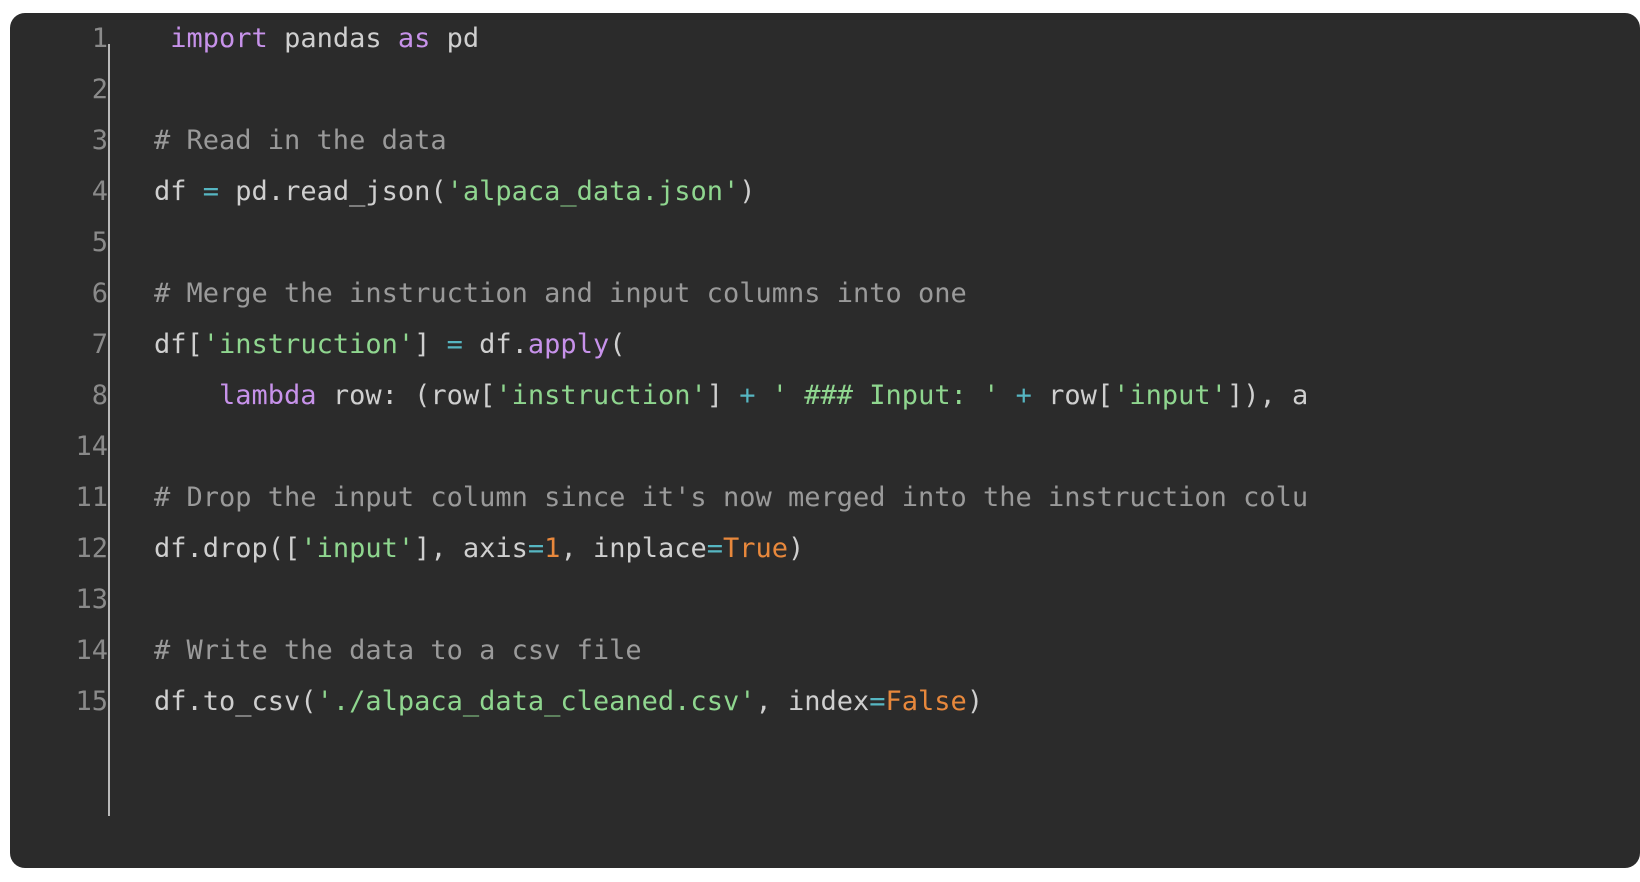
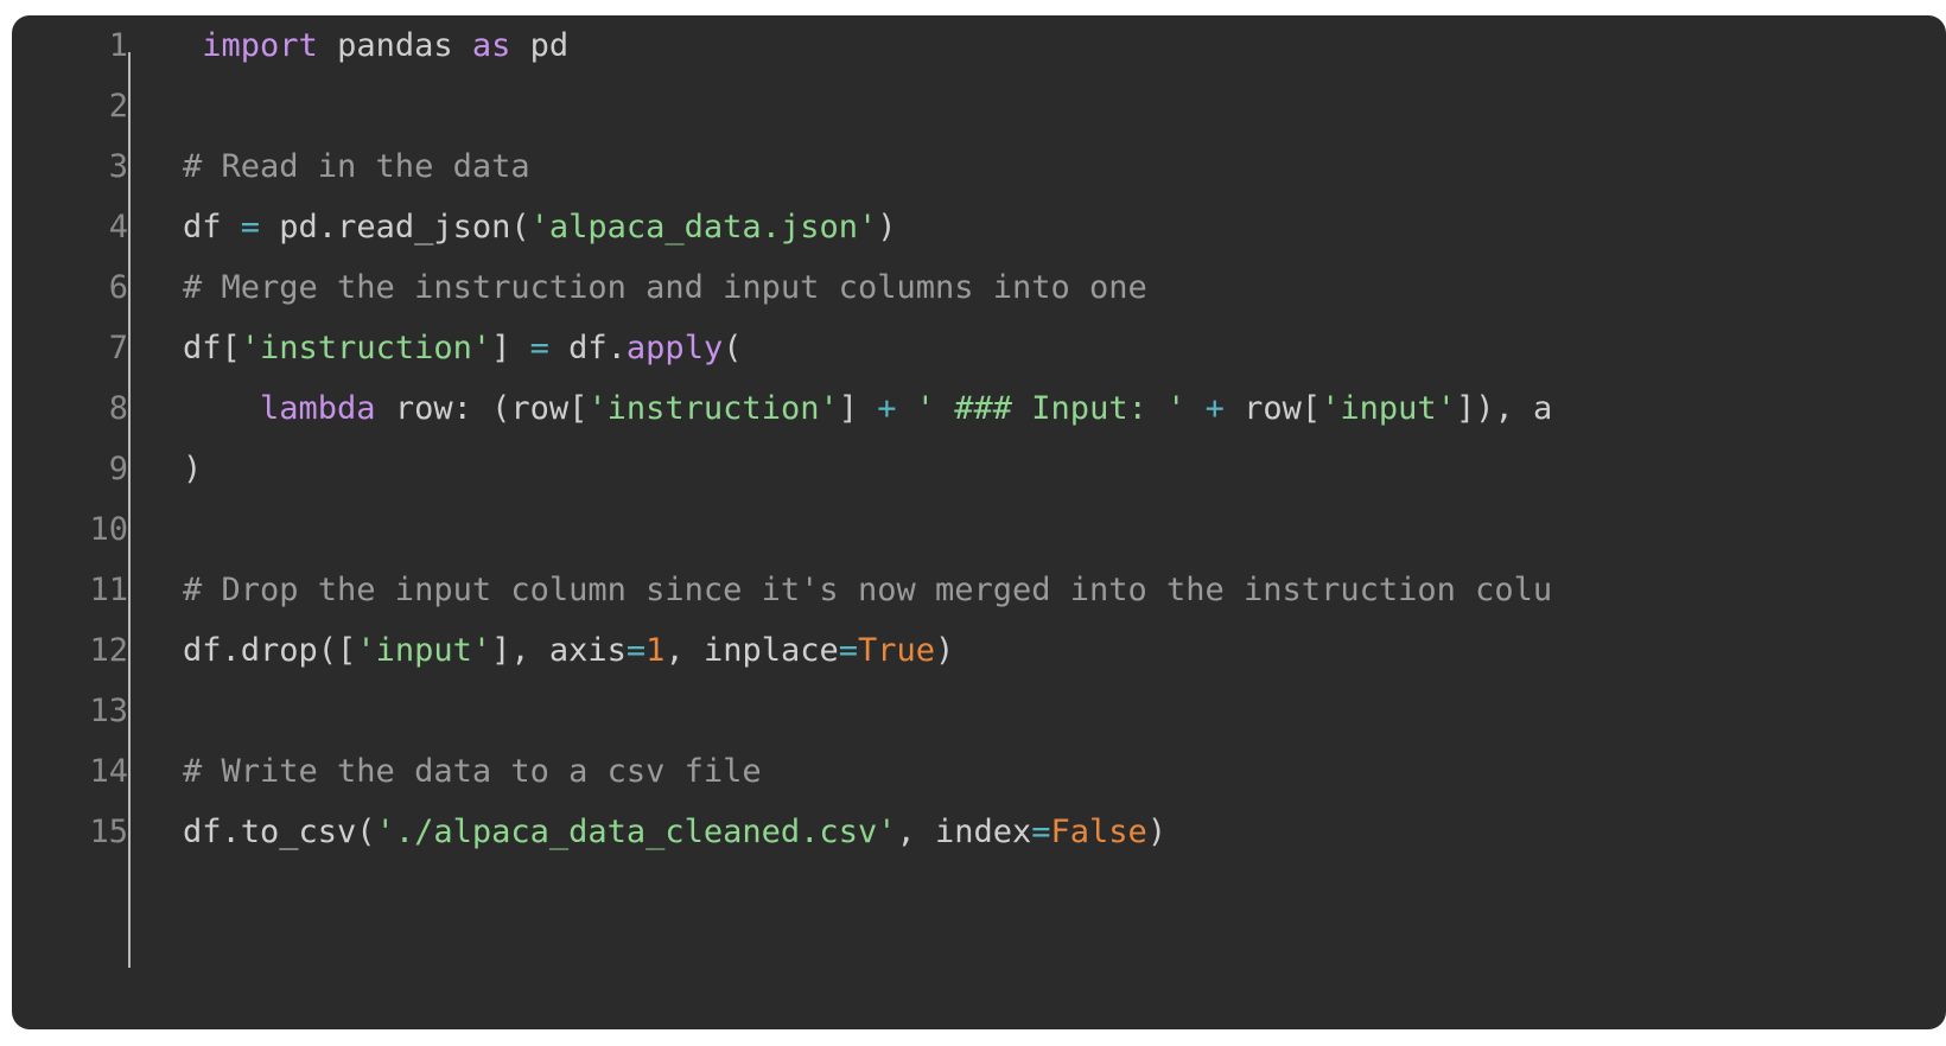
  1	import pandas as pd
  2
  3	# Read in the data
  4	df = pd.read_json('alpaca_data.json')
- 5
  6	# Merge the instruction and input columns into one
  7	df['instruction'] = df.apply(
  8	lambda row: (row['instruction'] + ' ### Input: ' + row['input']), a
+ 9	)
- 14
+ 10
  11	# Drop the input column since it's now merged into the instruction colu
  12	df.drop(['input'], axis=1, inplace=True)
  13
  14	# Write the data to a csv file
  15	df.to_csv('./alpaca_data_cleaned.csv', index=False)
